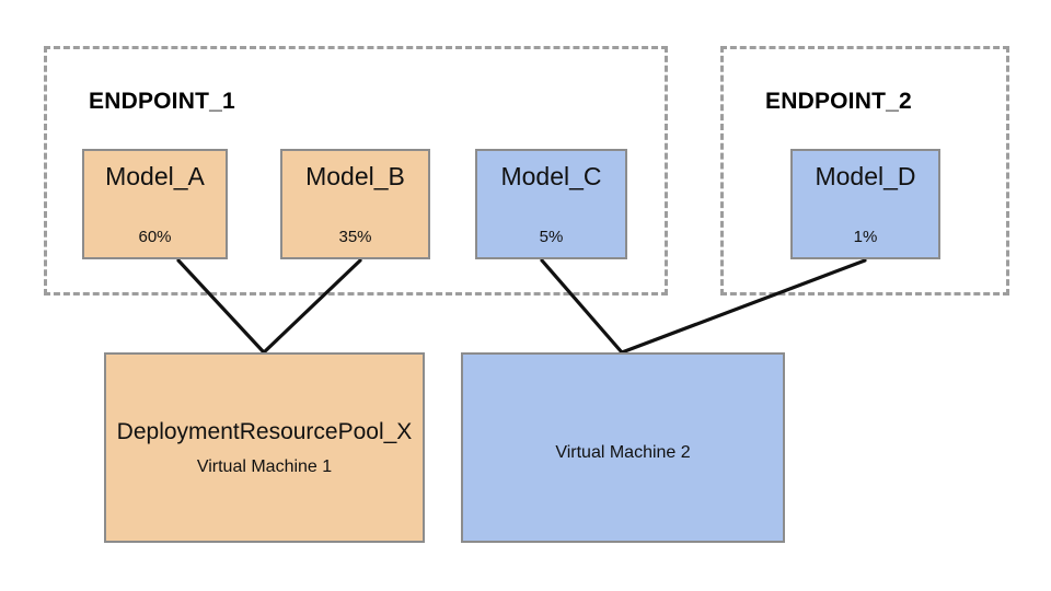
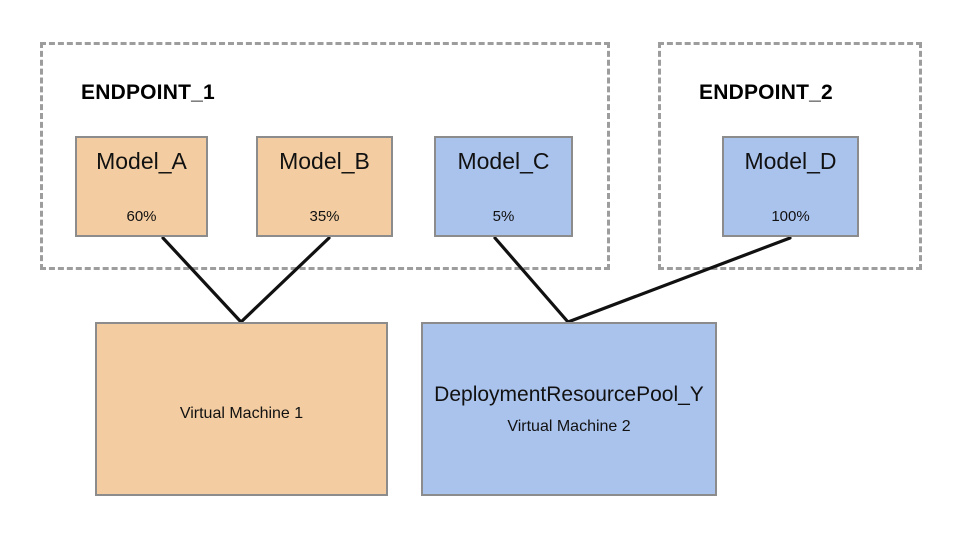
  ENDPOINT_1
  ENDPOINT_2
  Model_A
  60%
  Model_B
  35%
  Model_C
  5%
  Model_D
- 1%
+ 100%
- DeploymentResourcePool_X
  Virtual Machine 1
+ DeploymentResourcePool_Y
  Virtual Machine 2
